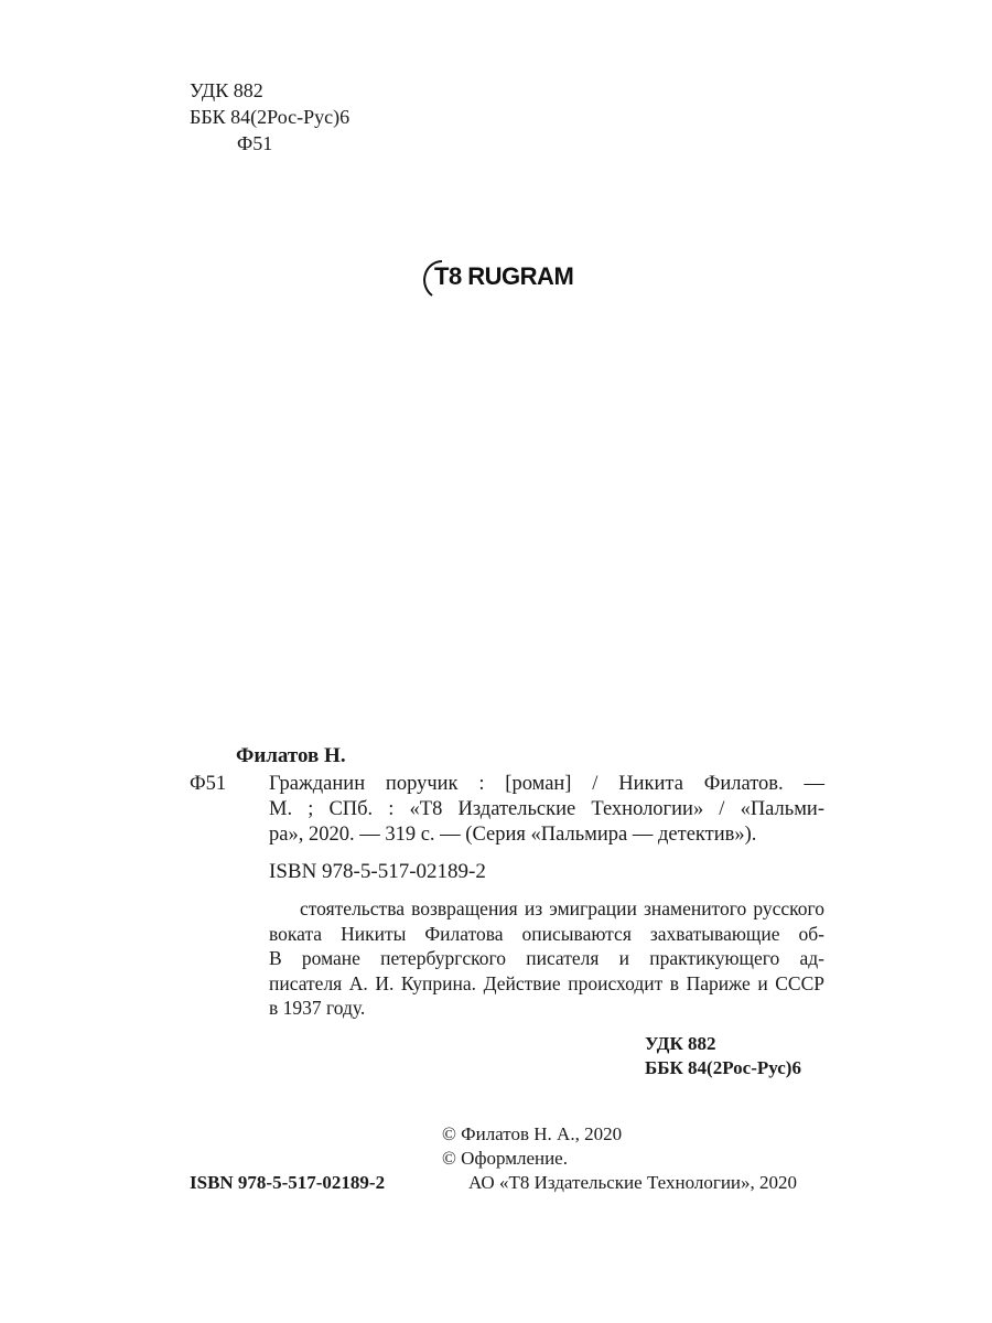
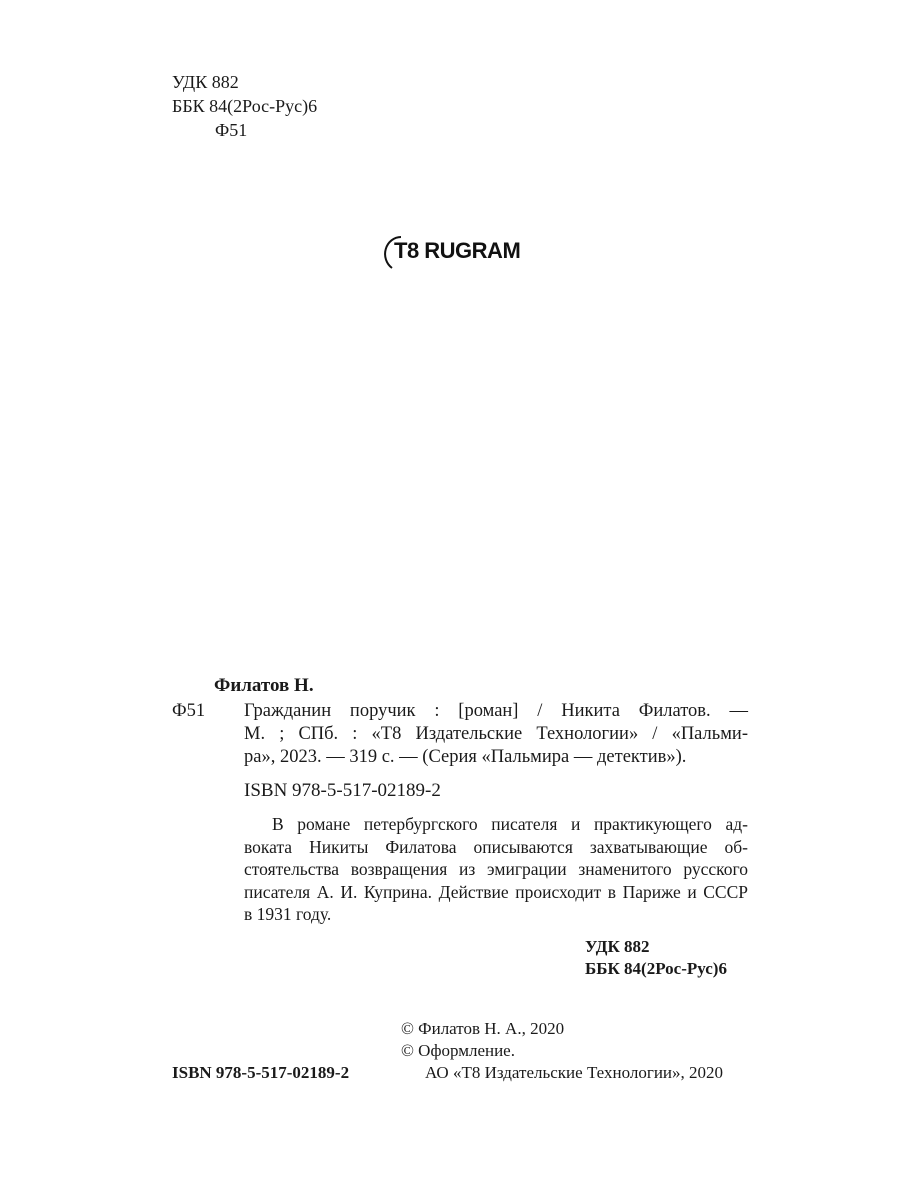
  УДК 882
  ББК 84(2Рос-Рус)6
  Ф51
  T8 RUGRAM
  Филатов Н.
  Ф51
  Гражданин поручик : [роман] / Никита Филатов. —
  М. ; СПб. : «Т8 Издательские Технологии» / «Пальми-
- ра», 2020. — 319 с. — (Серия «Пальмира — детектив»).
+ ра», 2023. — 319 с. — (Серия «Пальмира — детектив»).
  ISBN 978-5-517-02189-2
- стоятельства возвращения из эмиграции знаменитого русского
+ В романе петербургского писателя и практикующего ад-
  воката Никиты Филатова описываются захватывающие об-
- В романе петербургского писателя и практикующего ад-
+ стоятельства возвращения из эмиграции знаменитого русского
  писателя А. И. Куприна. Действие происходит в Париже и СССР
- в 1937 году.
+ в 1931 году.
  УДК 882
  ББК 84(2Рос-Рус)6
  © Филатов Н. А., 2020
  © Оформление.
  АО «Т8 Издательские Технологии», 2020
  ISBN 978-5-517-02189-2
